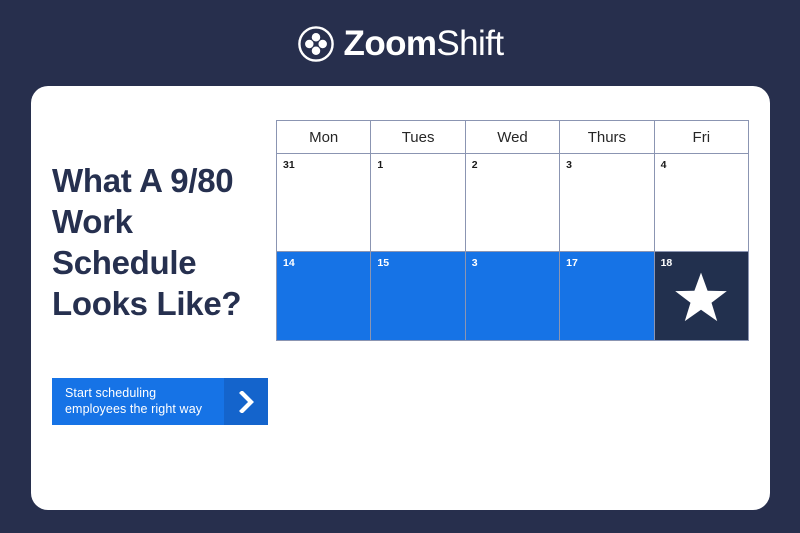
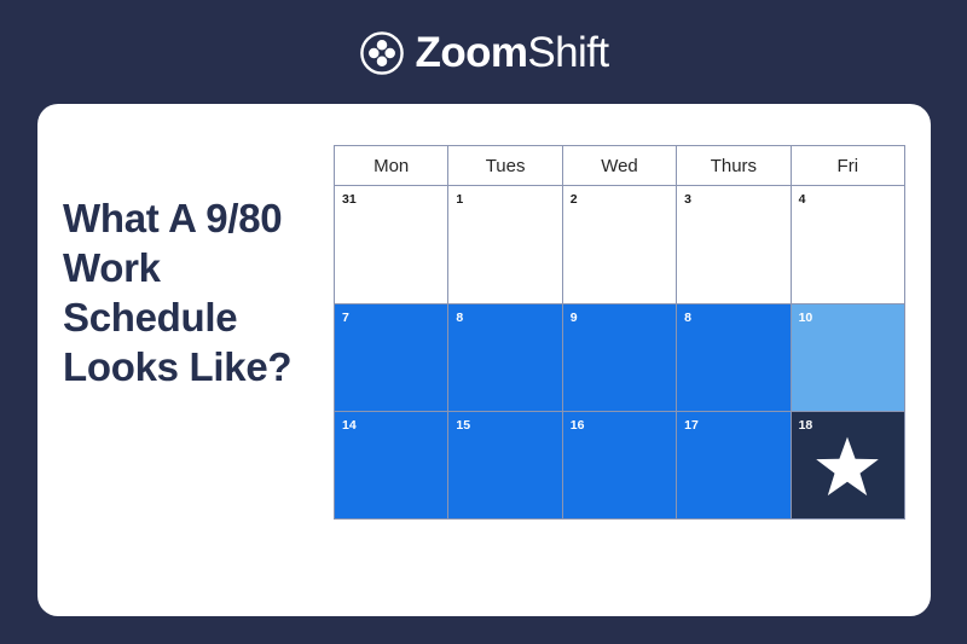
  ZoomShift
  What A 9/80 Work Schedule Looks Like?
- Start scheduling
- employees the right way
  Mon	Tues	Wed	Thurs	Fri
  31	1	2	3	4
+ 7	8	9	8	10
- 14	15	3	17	18
+ 14	15	16	17	18
